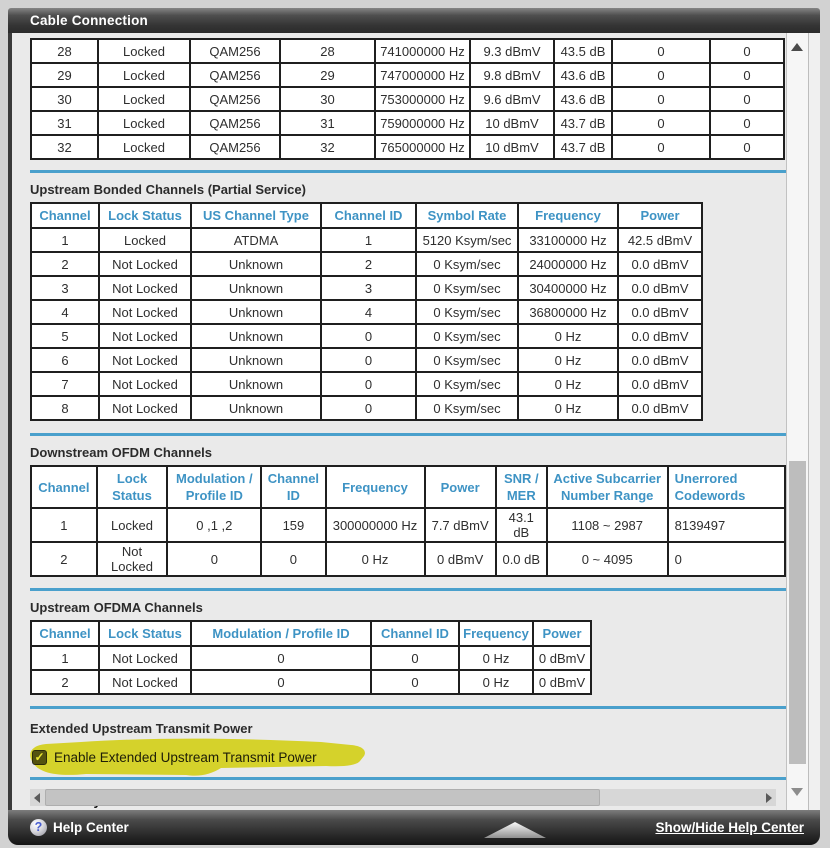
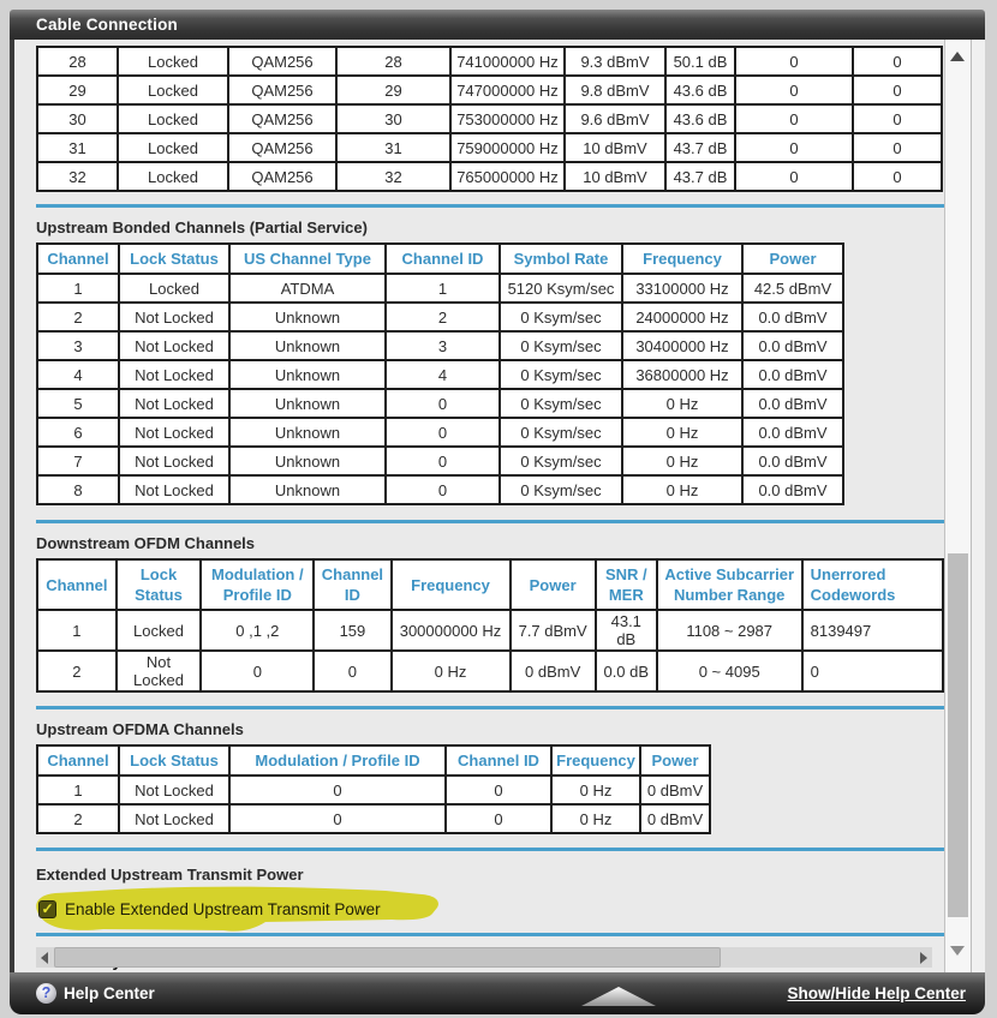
  Cable Connection
- 28	Locked	QAM256	28	741000000 Hz	9.3 dBmV	43.5 dB	0	0
+ 28	Locked	QAM256	28	741000000 Hz	9.3 dBmV	50.1 dB	0	0
  29	Locked	QAM256	29	747000000 Hz	9.8 dBmV	43.6 dB	0	0
  30	Locked	QAM256	30	753000000 Hz	9.6 dBmV	43.6 dB	0	0
  31	Locked	QAM256	31	759000000 Hz	10 dBmV	43.7 dB	0	0
  32	Locked	QAM256	32	765000000 Hz	10 dBmV	43.7 dB	0	0
  Upstream Bonded Channels (Partial Service)
  Channel	Lock Status	US Channel Type	Channel ID	Symbol Rate	Frequency	Power
  1	Locked	ATDMA	1	5120 Ksym/sec	33100000 Hz	42.5 dBmV
  2	Not Locked	Unknown	2	0 Ksym/sec	24000000 Hz	0.0 dBmV
  3	Not Locked	Unknown	3	0 Ksym/sec	30400000 Hz	0.0 dBmV
  4	Not Locked	Unknown	4	0 Ksym/sec	36800000 Hz	0.0 dBmV
  5	Not Locked	Unknown	0	0 Ksym/sec	0 Hz	0.0 dBmV
  6	Not Locked	Unknown	0	0 Ksym/sec	0 Hz	0.0 dBmV
  7	Not Locked	Unknown	0	0 Ksym/sec	0 Hz	0.0 dBmV
  8	Not Locked	Unknown	0	0 Ksym/sec	0 Hz	0.0 dBmV
  Downstream OFDM Channels
  Channel	Lock Status	Modulation / Profile ID	Channel ID	Frequency	Power	SNR / MER	Active Subcarrier Number Range	Unerrored Codewords
  1	Locked	0 ,1 ,2	159	300000000 Hz	7.7 dBmV	43.1 dB	1108 ~ 2987	8139497
  2	Not Locked	0	0	0 Hz	0 dBmV	0.0 dB	0 ~ 4095	0
  Upstream OFDMA Channels
  Channel	Lock Status	Modulation / Profile ID	Channel ID	Frequency	Power
  1	Not Locked	0	0	0 Hz	0 dBmV
  2	Not Locked	0	0	0 Hz	0 dBmV
  Extended Upstream Transmit Power
  ✓
  Enable Extended Upstream Transmit Power
  ?
  Help Center
  Show/Hide Help Center
